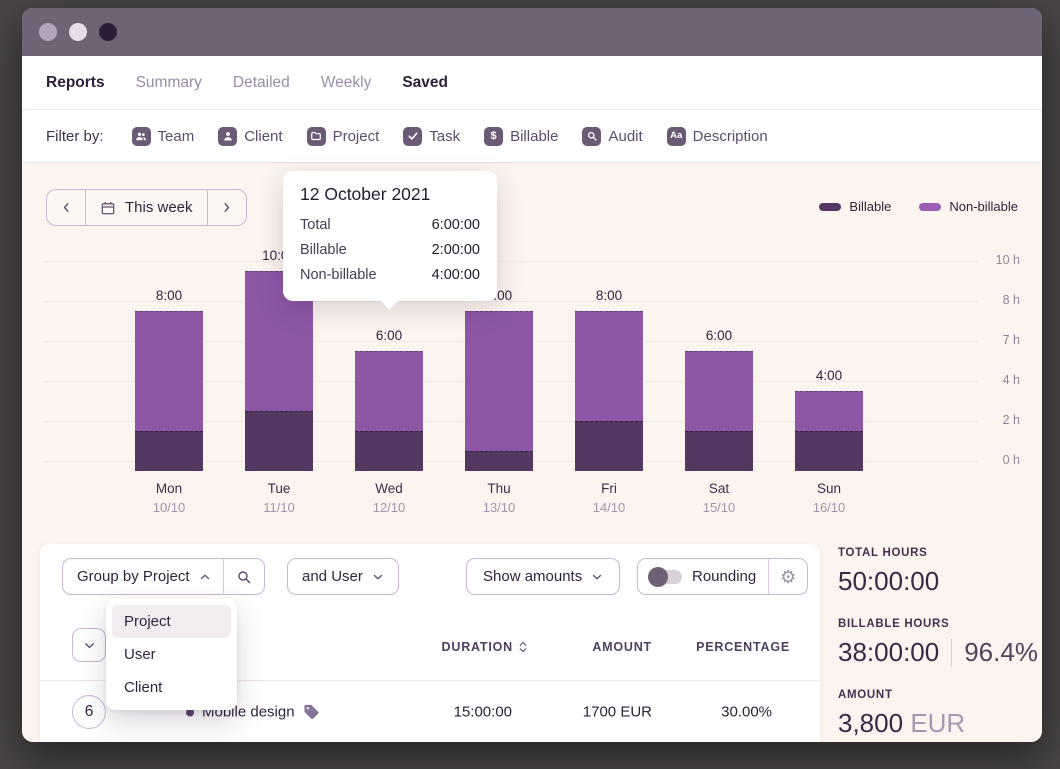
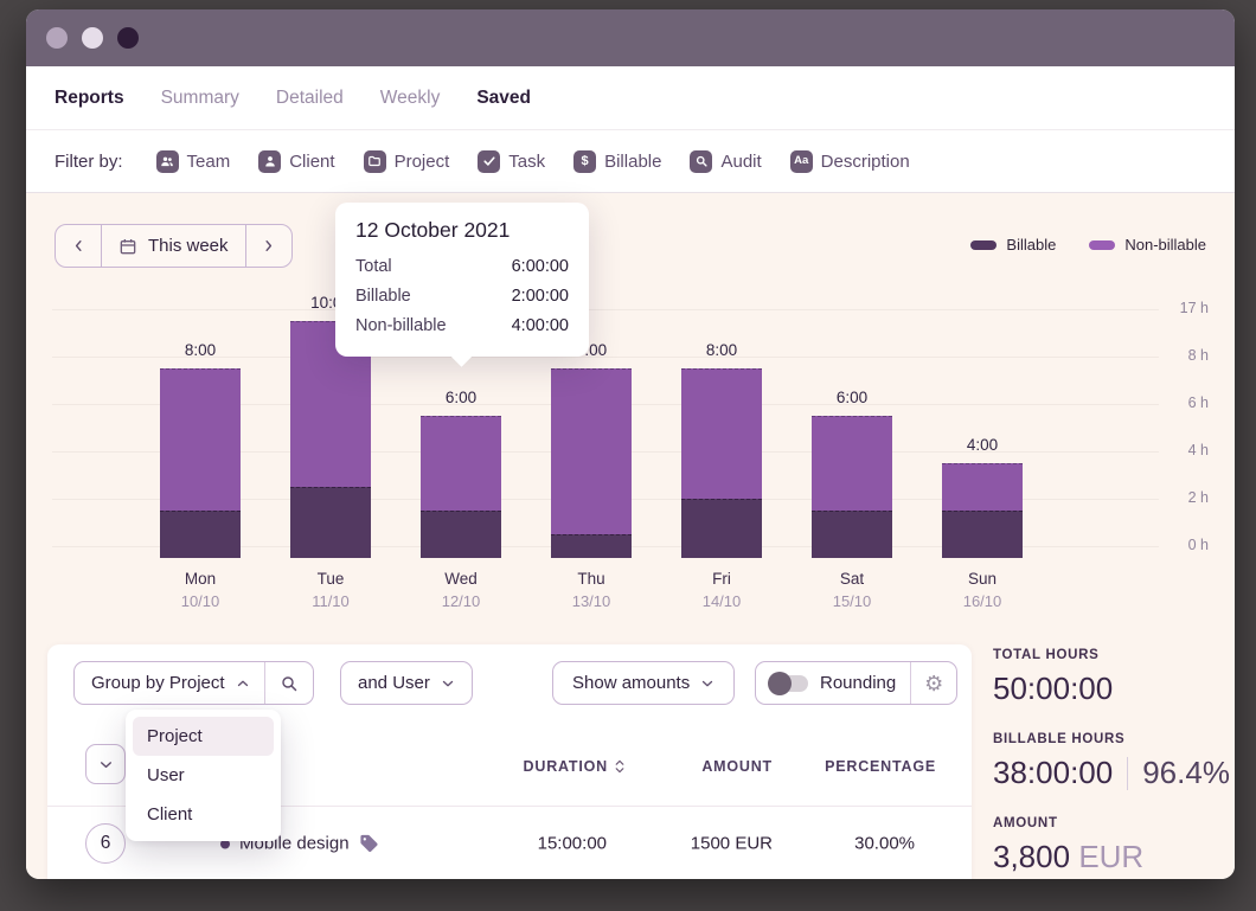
  Reports
  Summary
  Detailed
  Weekly
  Saved
  Filter by:
  Team
  Client
  Project
  Task
  $
  Billable
  Audit
  Aa
  Description
- 10 h
+ 17 h
  8 h
- 7 h
+ 6 h
  4 h
  2 h
  0 h
  8:00
  Mon
  10/10
  Tue
  11/10
  6:00
  Wed
  12/10
  Thu
  13/10
  8:00
  Fri
  14/10
  6:00
  Sat
  15/10
  4:00
  Sun
  16/10
  This week
  Billable
  Non-billable
  12 October 2021
  Total
  6:00:00
  Billable
  2:00:00
  Non-billable
  4:00:00
  Group by Project
  and User
  Show amounts
  Rounding
  ⚙
  DURATION
  AMOUNT
  PERCENTAGE
  6
  Mobile design
  15:00:00
- 1700 EUR
+ 1500 EUR
  30.00%
  Project
  User
  Client
  TOTAL HOURS
  50:00:00
  BILLABLE HOURS
  38:00:00
  96.4%
  AMOUNT
  3,800 EUR
